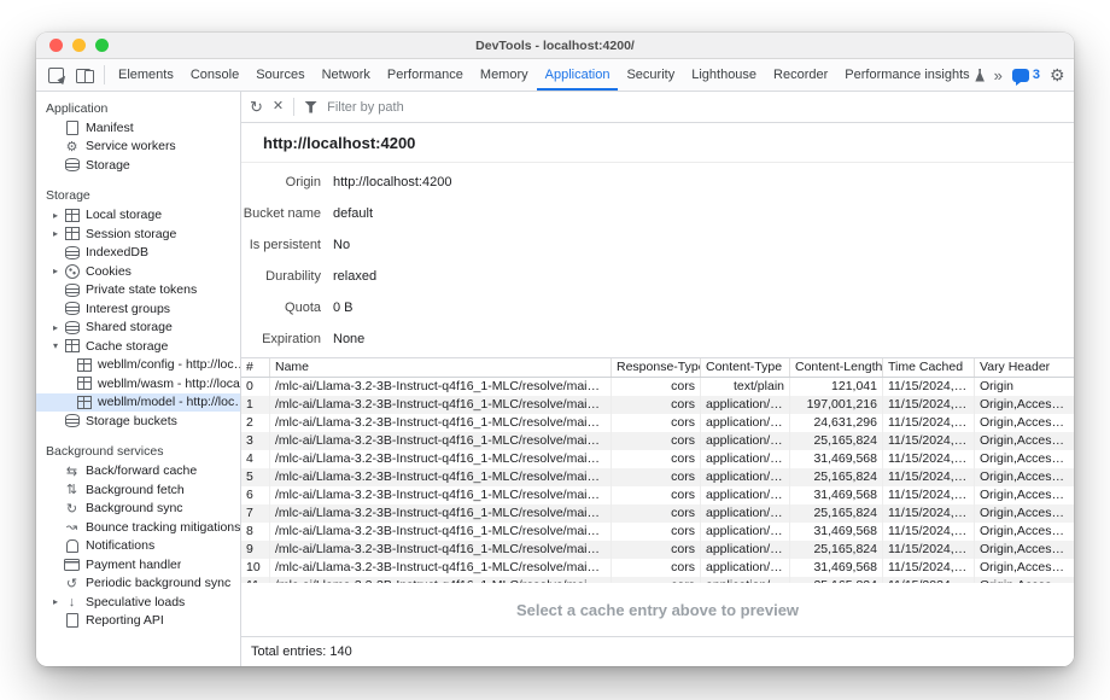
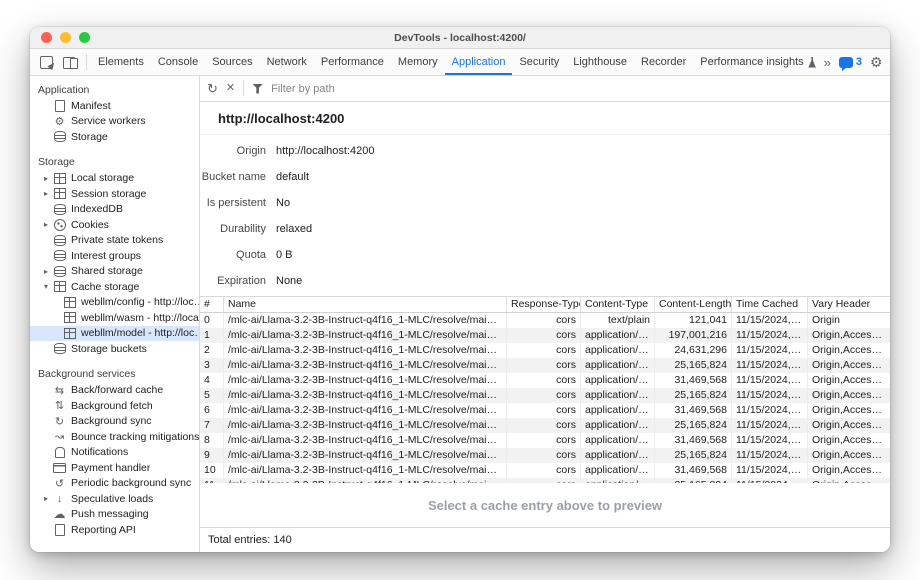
  DevTools - localhost:4200/
  Elements
  Console
  Sources
  Network
  Performance
  Memory
  Application
  Security
  Lighthouse
  Recorder
  Performance insights
  3
  Application
  Manifest
  Service workers
  Storage
  Storage
  Local storage
  Session storage
  IndexedDB
  Cookies
  Private state tokens
  Interest groups
  Shared storage
  Cache storage
  webllm/config - http://loc…
  webllm/wasm - http://loca
  webllm/model - http://loc
  Storage buckets
  Background services
  Back/forward cache
  Background fetch
  Background sync
  Bounce tracking mitigations
  Notifications
  Payment handler
  Periodic background sync
  Speculative loads
+ Push messaging
  Reporting API
  ↻
  ✕
  Filter by path
  http://localhost:4200
  Origin
  http://localhost:4200
  Bucket name
  default
  Is persistent
  No
  Durability
  relaxed
  Quota
  0 B
  Expiration
  None
  #
  Name
  Response-Typ
  Content-Type
  Content-Length
  Time Cached
  Vary Header
  0
  /mlc-ai/Llama-3.2-3B-Instruct-q4f16_1-MLC/resolve/main/nd
  cors
  text/plain
  121,041
  11/15/2024, 10
  Origin
  1
  /mlc-ai/Llama-3.2-3B-Instruct-q4f16_1-MLC/resolve/main/pa
  cors
  application/oc…
  197,001,216
  11/15/2024, 10
  Origin,Access…
  2
  /mlc-ai/Llama-3.2-3B-Instruct-q4f16_1-MLC/resolve/main/pa
  cors
  application/oc…
  24,631,296
  11/15/2024, 10
  Origin,Access…
  3
  /mlc-ai/Llama-3.2-3B-Instruct-q4f16_1-MLC/resolve/main/pa
  cors
  application/oc…
  25,165,824
  11/15/2024, 10
  Origin,Access…
  4
  /mlc-ai/Llama-3.2-3B-Instruct-q4f16_1-MLC/resolve/main/pa
  cors
  application/oc…
  31,469,568
  11/15/2024, 10
  Origin,Access…
  5
  /mlc-ai/Llama-3.2-3B-Instruct-q4f16_1-MLC/resolve/main/pa
  cors
  application/oc…
  25,165,824
  11/15/2024, 10
  Origin,Access…
  6
  /mlc-ai/Llama-3.2-3B-Instruct-q4f16_1-MLC/resolve/main/pa
  cors
  application/oc…
  31,469,568
  11/15/2024, 10
  Origin,Access…
  7
  /mlc-ai/Llama-3.2-3B-Instruct-q4f16_1-MLC/resolve/main/pa
  cors
  application/oc…
  25,165,824
  11/15/2024, 10
  Origin,Access…
  8
  /mlc-ai/Llama-3.2-3B-Instruct-q4f16_1-MLC/resolve/main/pa
  cors
  application/oc…
  31,469,568
  11/15/2024, 10
  Origin,Access…
  9
  /mlc-ai/Llama-3.2-3B-Instruct-q4f16_1-MLC/resolve/main/pa
  cors
  application/oc…
  25,165,824
  11/15/2024, 10
  Origin,Access…
  10
  /mlc-ai/Llama-3.2-3B-Instruct-q4f16_1-MLC/resolve/main/pa
  cors
  application/oc…
  31,469,568
  11/15/2024, 10
  Origin,Access…
  Select a cache entry above to preview
  Total entries: 140
